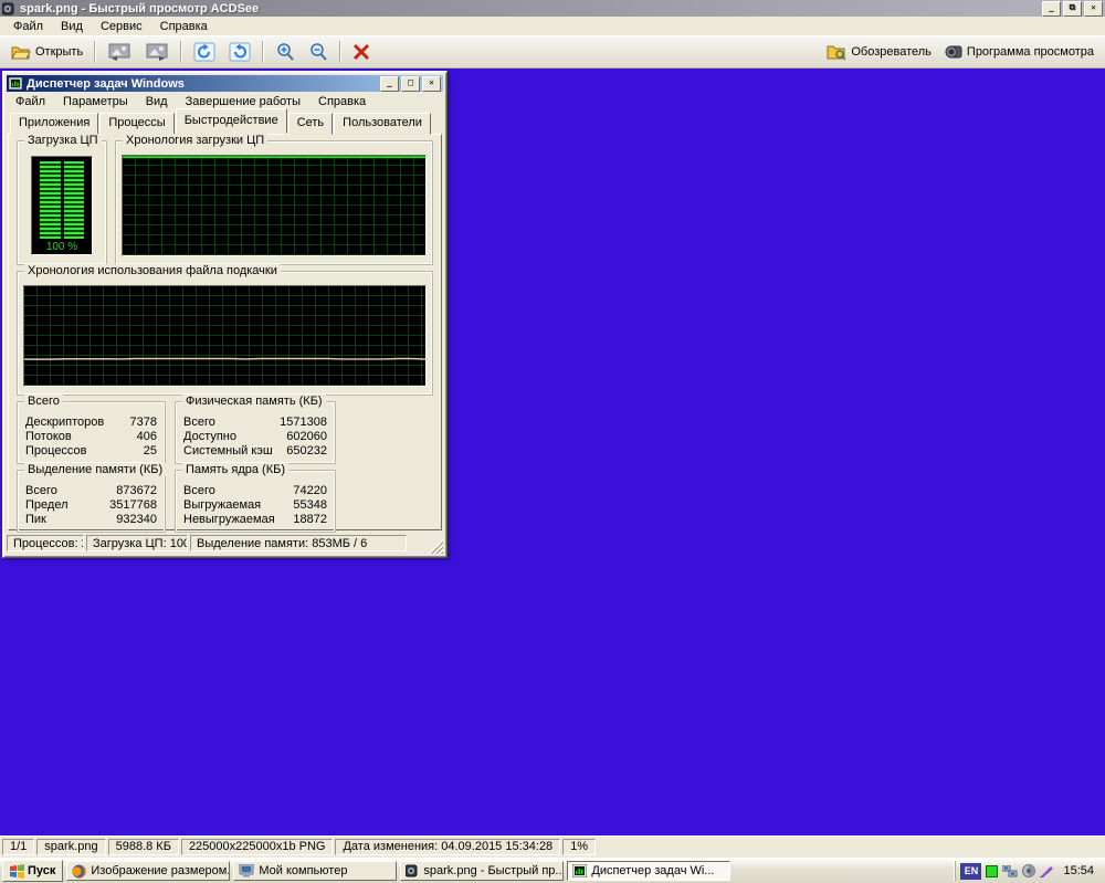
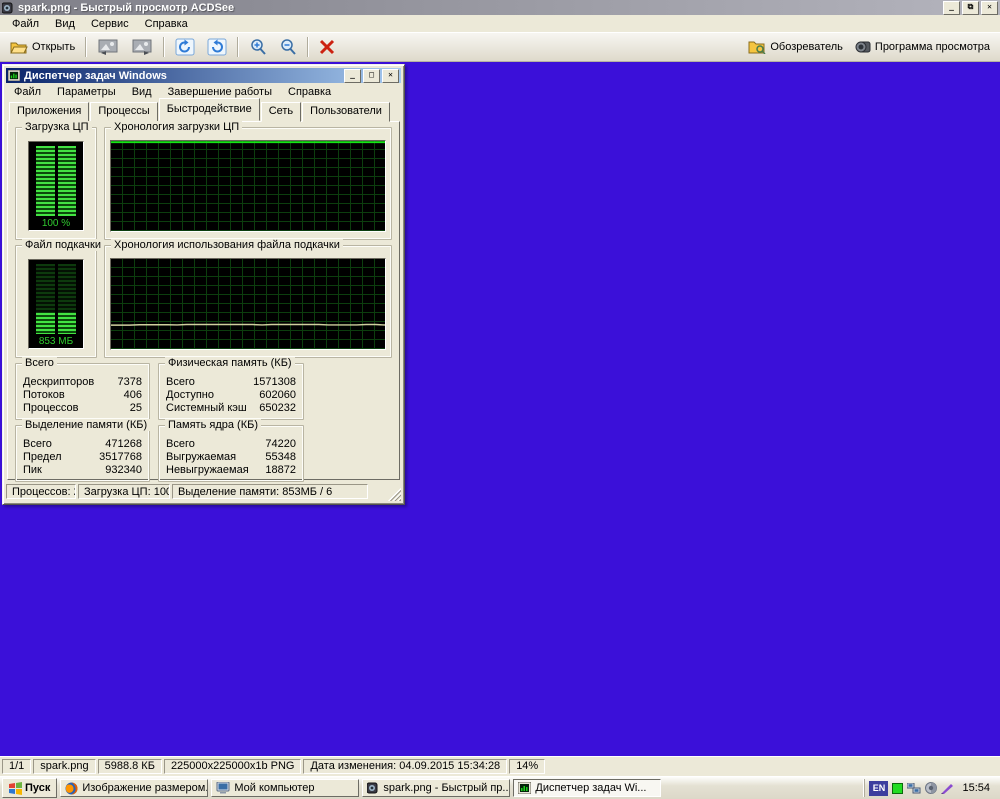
  spark.png - Быстрый просмотр ACDSee
  _
  ⧉
  ✕
  Файл
  Вид
  Сервис
  Справка
  Открыть
  Обозреватель
  Программа просмотра
  1/1
  spark.png
  5988.8 КБ
  225000x225000x1b PNG
  Дата изменения: 04.09.2015 15:34:28
- 1%
+ 14%
  Пуск
  Изображение размером.
  Мой компьютер
  spark.png - Быстрый пр..
  Диспетчер задач Wi...
  EN
  15:54
  Диспетчер задач Windows
  _
  □
  ✕
  Файл
  Параметры
  Вид
  Завершение работы
  Справка
  Приложения
  Процессы
  Быстродействие
  Сеть
  Пользователи
  Загрузка ЦП
  100 %
  Хронология загрузки ЦП
+ Файл подкачки
+ 853 МБ
  Хронология использования файла подкачки
  Всего
  Дескрипторов
  7378
  Потоков
  406
  Процессов
  25
  Физическая память (КБ)
  Всего
  1571308
  Доступно
  602060
  Системный кэш
  650232
  Выделение памяти (КБ)
  Всего
- 873672
+ 471268
  Предел
  3517768
  Пик
  932340
  Память ядра (КБ)
  Всего
  74220
  Выгружаемая
  55348
  Невыгружаемая
  18872
  Процессов:
  Загрузка ЦП: 100
  Выделение памяти: 853МБ / 6
